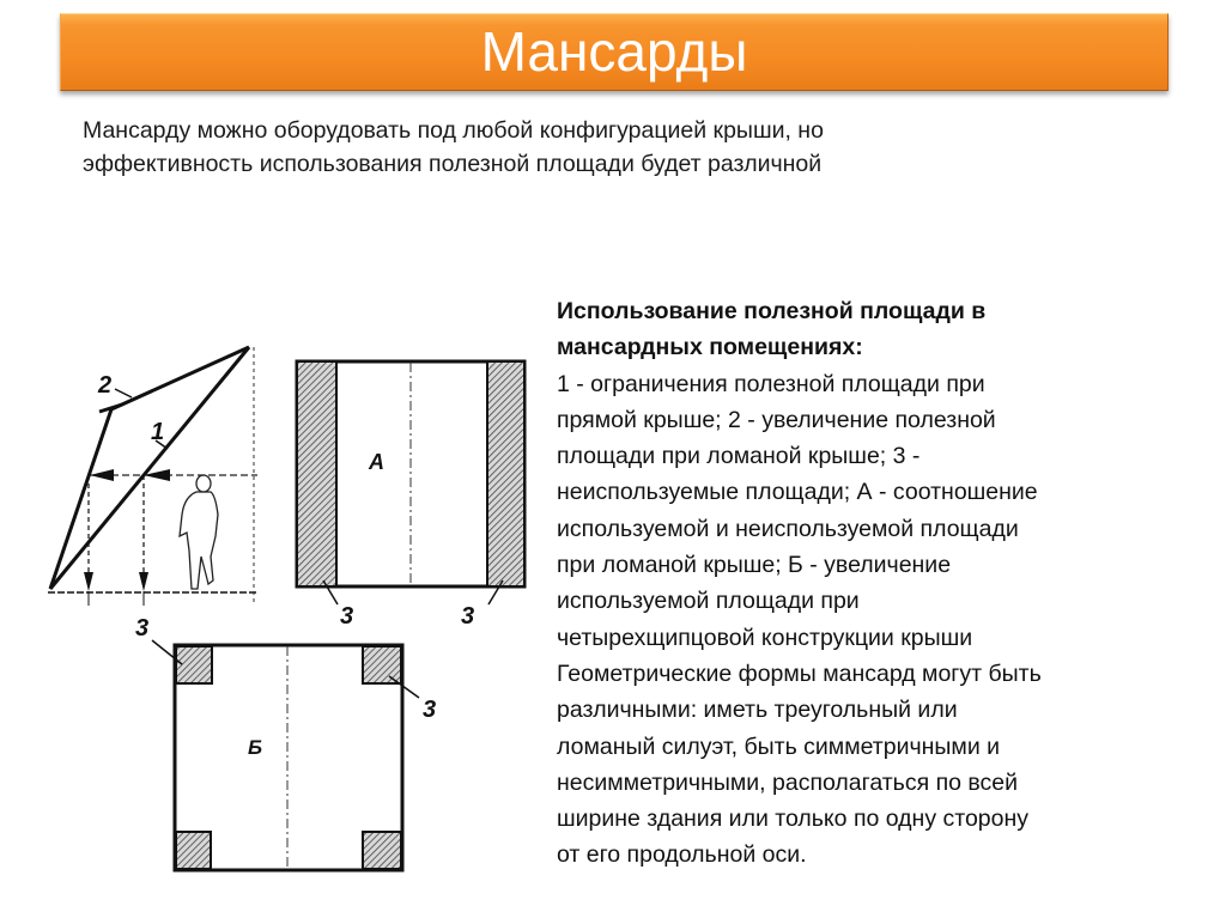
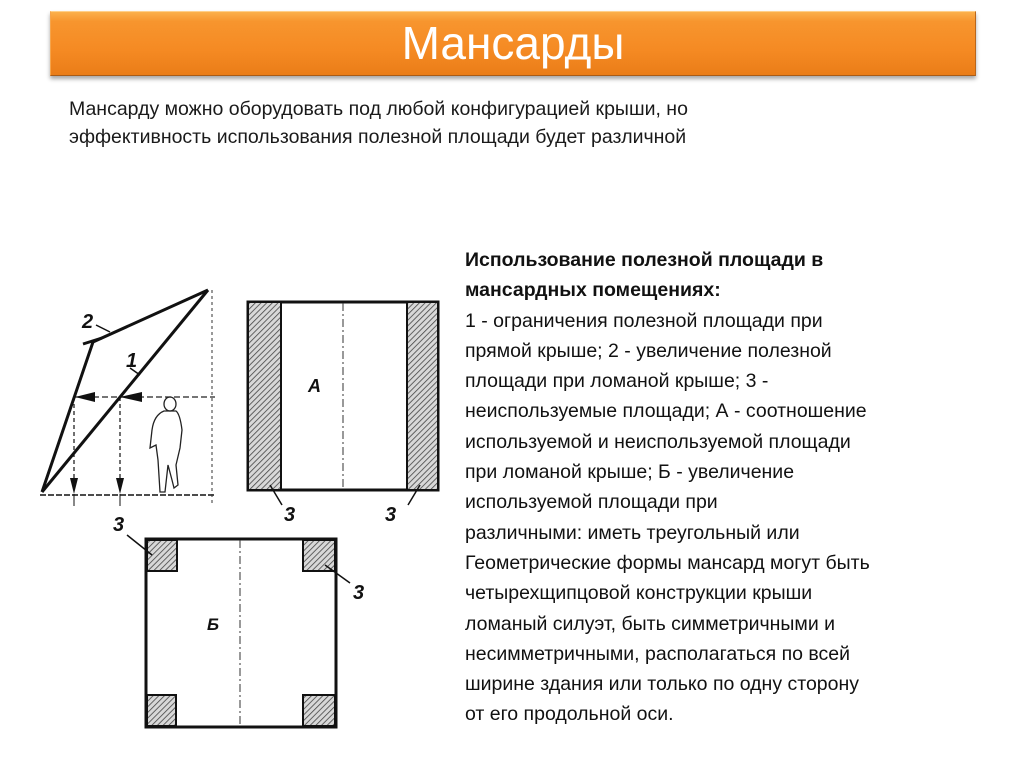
  Мансарды
  Мансарду можно оборудовать под любой конфигурацией крыши, но
  эффективность использования полезной площади будет различной
  2
  1
  А
  3
  3
  Б
  3
  3
  Использование полезной площади в
  мансардных помещениях:
  1 - ограничения полезной площади при
  прямой крыше; 2 - увеличение полезной
  площади при ломаной крыше; 3 -
  неиспользуемые площади; А - соотношение
  используемой и неиспользуемой площади
  при ломаной крыше; Б - увеличение
  используемой площади при
- четырехщипцовой конструкции крыши
+ различными: иметь треугольный или
  Геометрические формы мансард могут быть
- различными: иметь треугольный или
+ четырехщипцовой конструкции крыши
  ломаный силуэт, быть симметричными и
  несимметричными, располагаться по всей
  ширине здания или только по одну сторону
  от его продольной оси.
